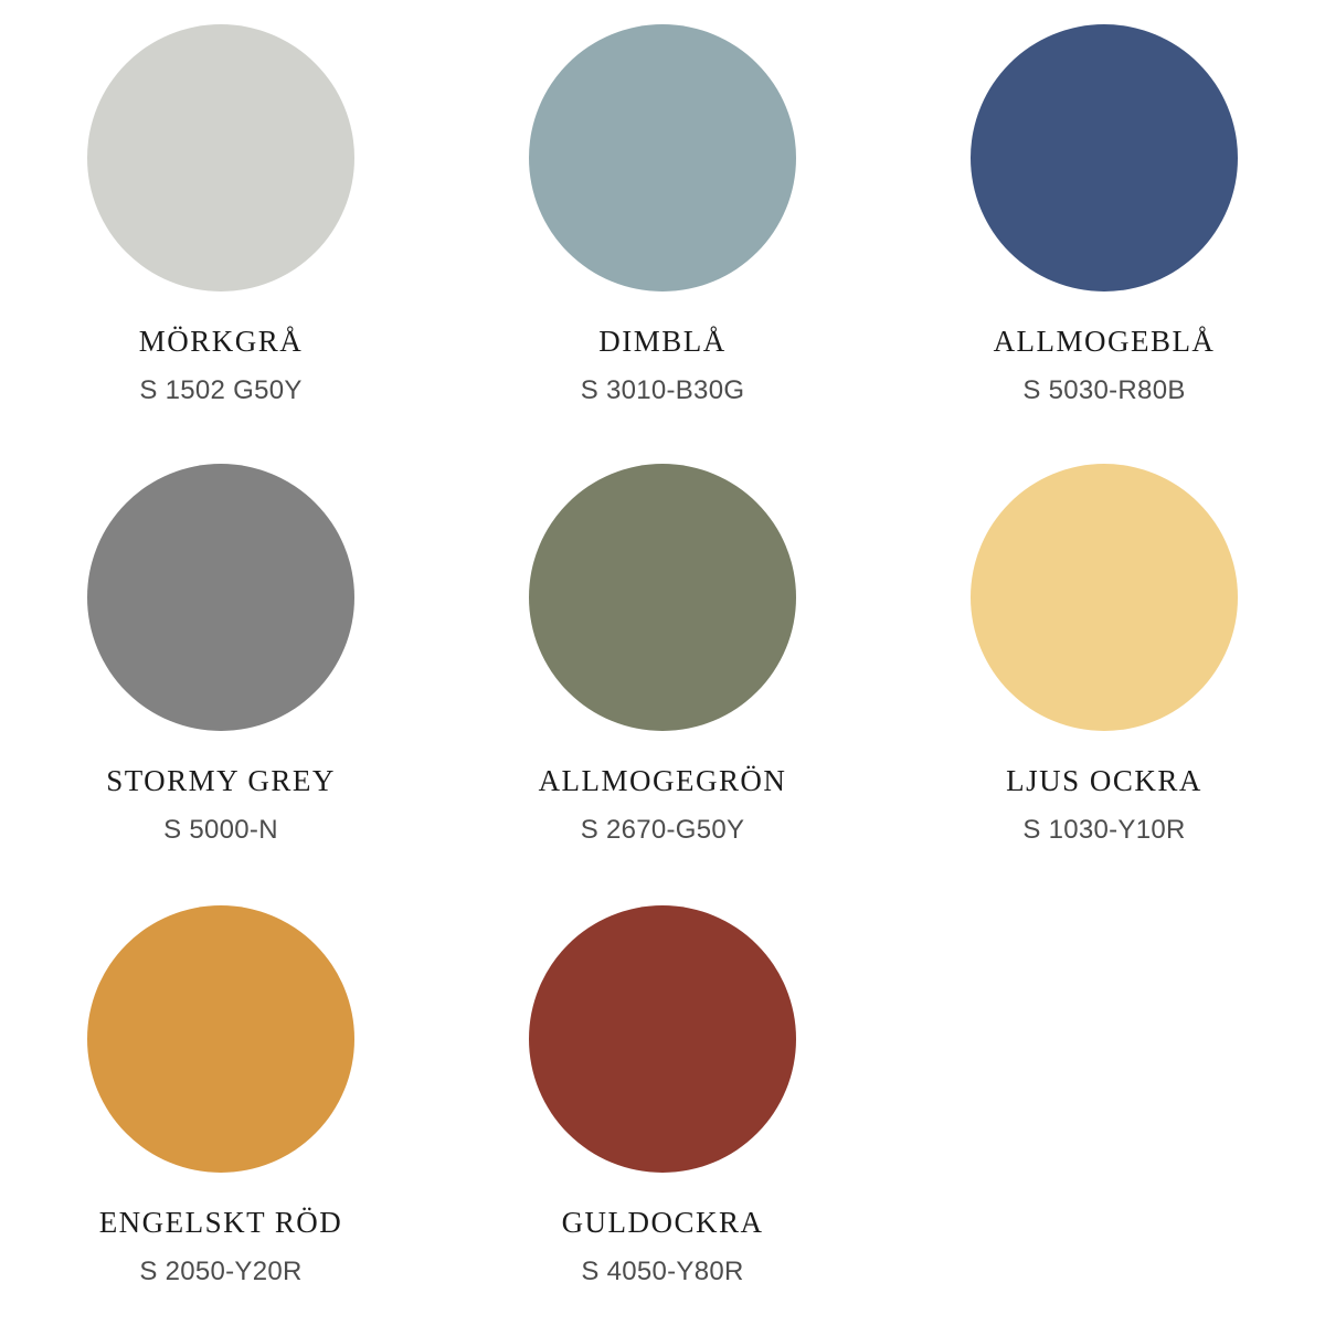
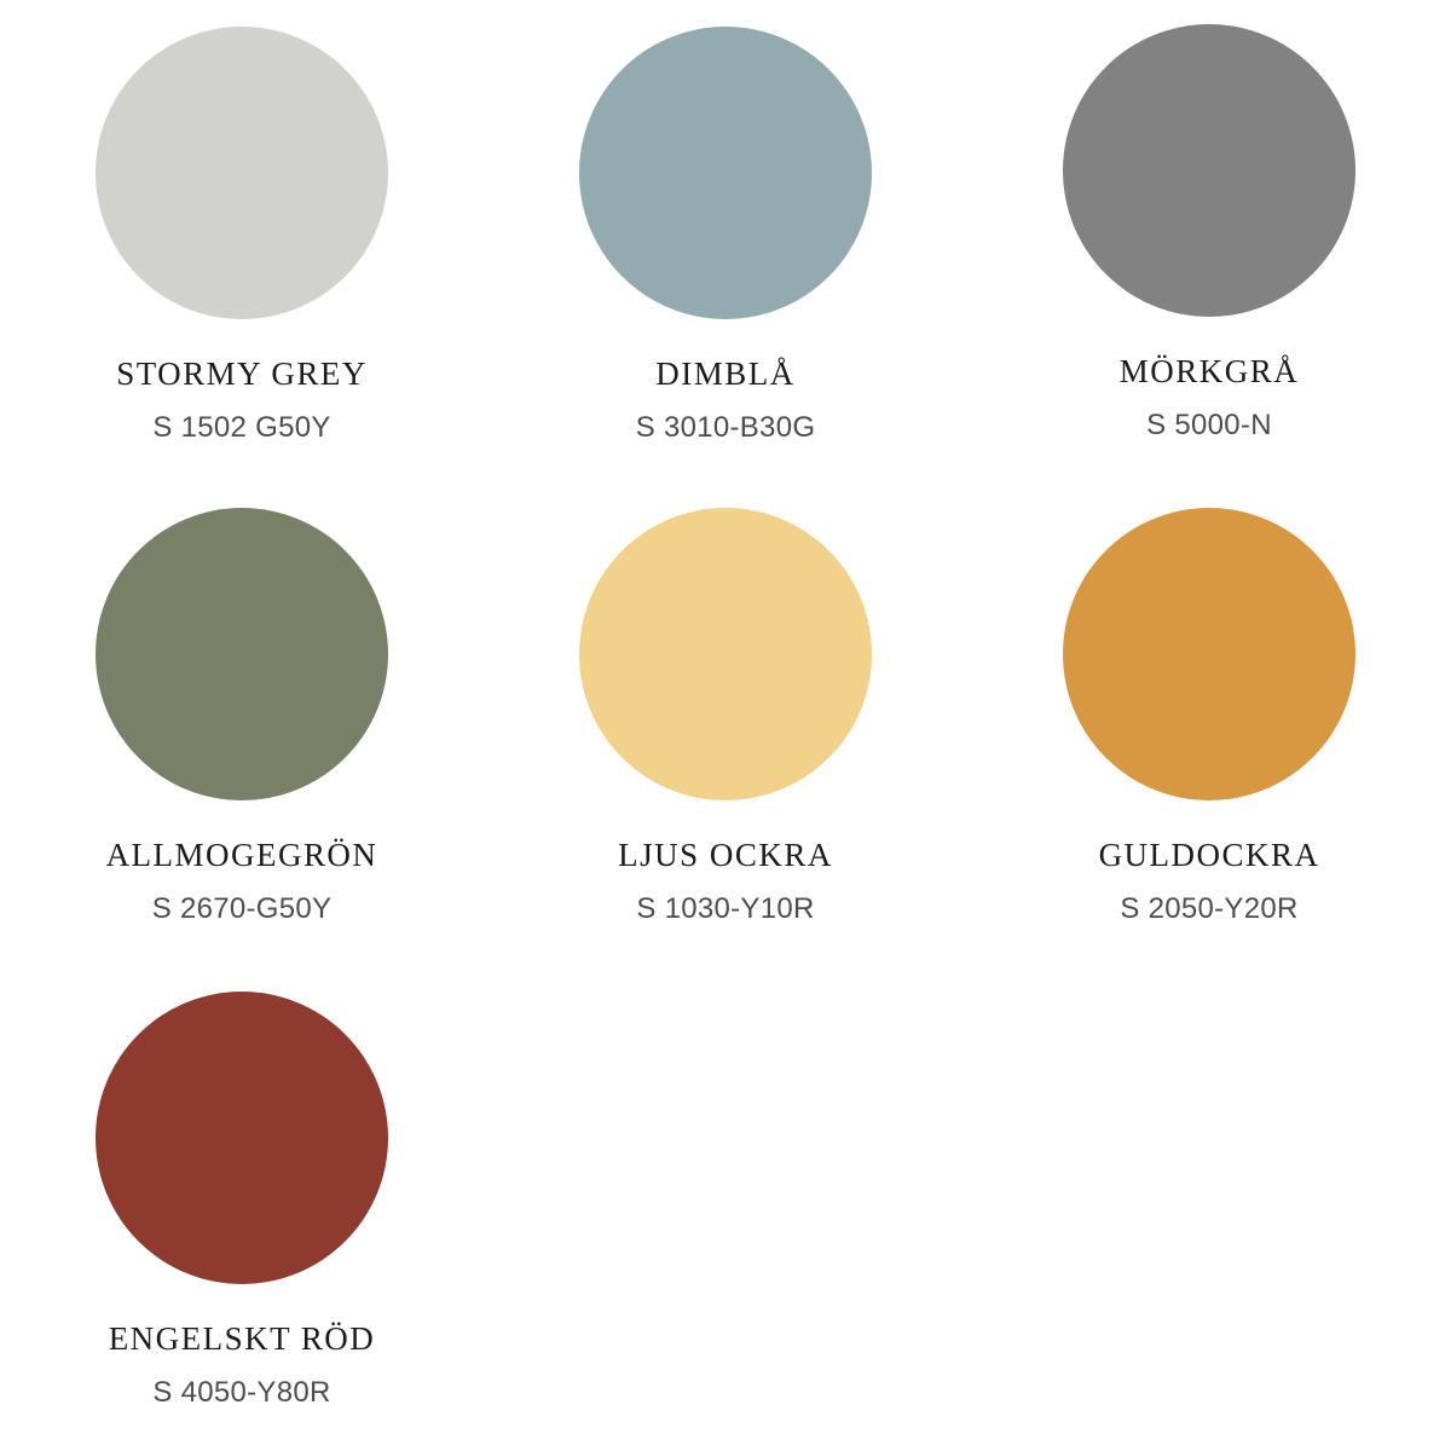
- MÖRKGRÅ
+ STORMY GREY
  S 1502 G50Y
  DIMBLÅ
  S 3010-B30G
- ALLMOGEBLÅ
- S 5030-R80B
- STORMY GREY
+ MÖRKGRÅ
  S 5000-N
  ALLMOGEGRÖN
  S 2670-G50Y
  LJUS OCKRA
  S 1030-Y10R
- ENGELSKT RÖD
+ GULDOCKRA
  S 2050-Y20R
- GULDOCKRA
+ ENGELSKT RÖD
  S 4050-Y80R
